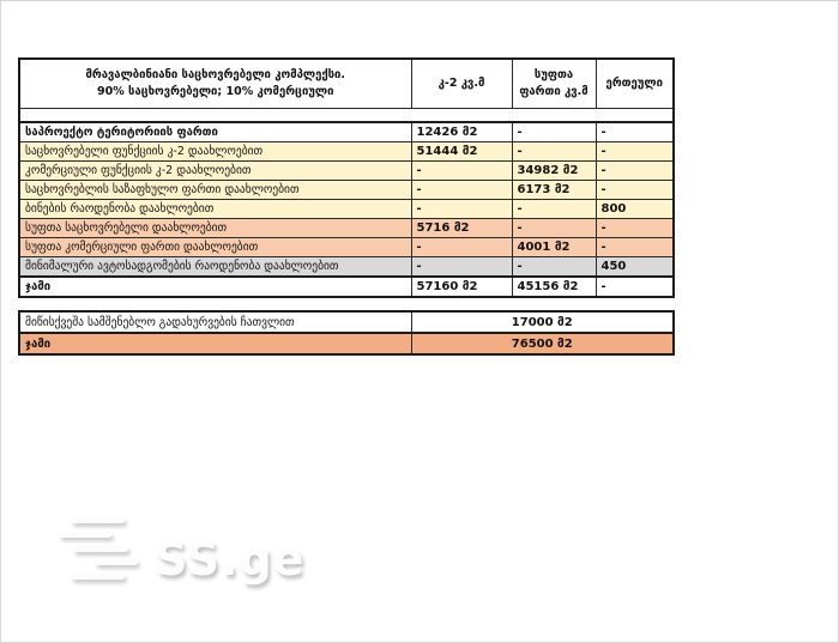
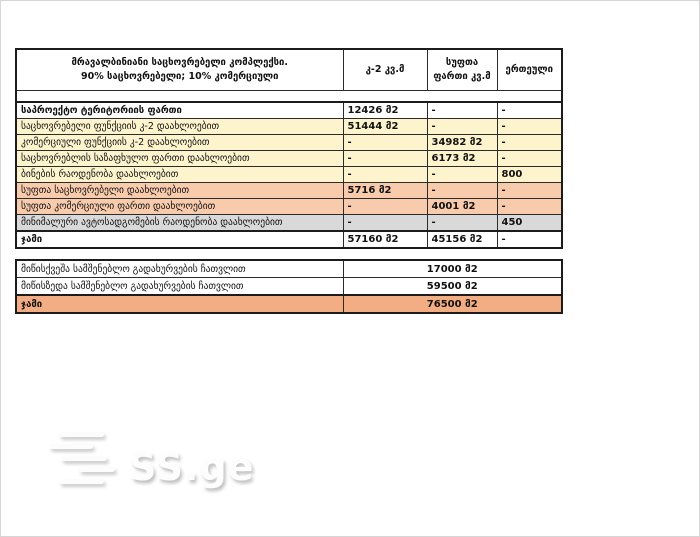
  მრავალბინიანი საცხოვრებელი კომპლექსი. 90% საცხოვრებელი; 10% კომერციული	კ-2 კვ.მ	სუფთა ფართი კვ.მ	ერთეული
  საპროექტო ტერიტორიის ფართი	12426 მ2	-	-
  საცხოვრებელი ფუნქციის კ-2 დაახლოებით	51444 მ2	-	-
  კომერციული ფუნქციის კ-2 დაახლოებით	-	34982 მ2	-
  საცხოვრებლის საზაფხულო ფართი დაახლოებით	-	6173 მ2	-
  ბინების რაოდენობა დაახლოებით	-	-	800
  სუფთა საცხოვრებელი დაახლოებით	5716 მ2	-	-
  სუფთა კომერციული ფართი დაახლოებით	-	4001 მ2	-
  მინიმალური ავტოსადგომების რაოდენობა დაახლოებით	-	-	450
  ჯამი	57160 მ2	45156 მ2	-
  მიწისქვეშა სამშენებლო გადახურვების ჩათვლით	17000 მ2
+ მიწისზედა სამშენებლო გადახურვების ჩათვლით	59500 მ2
  ჯამი	76500 მ2
  SS.ge
